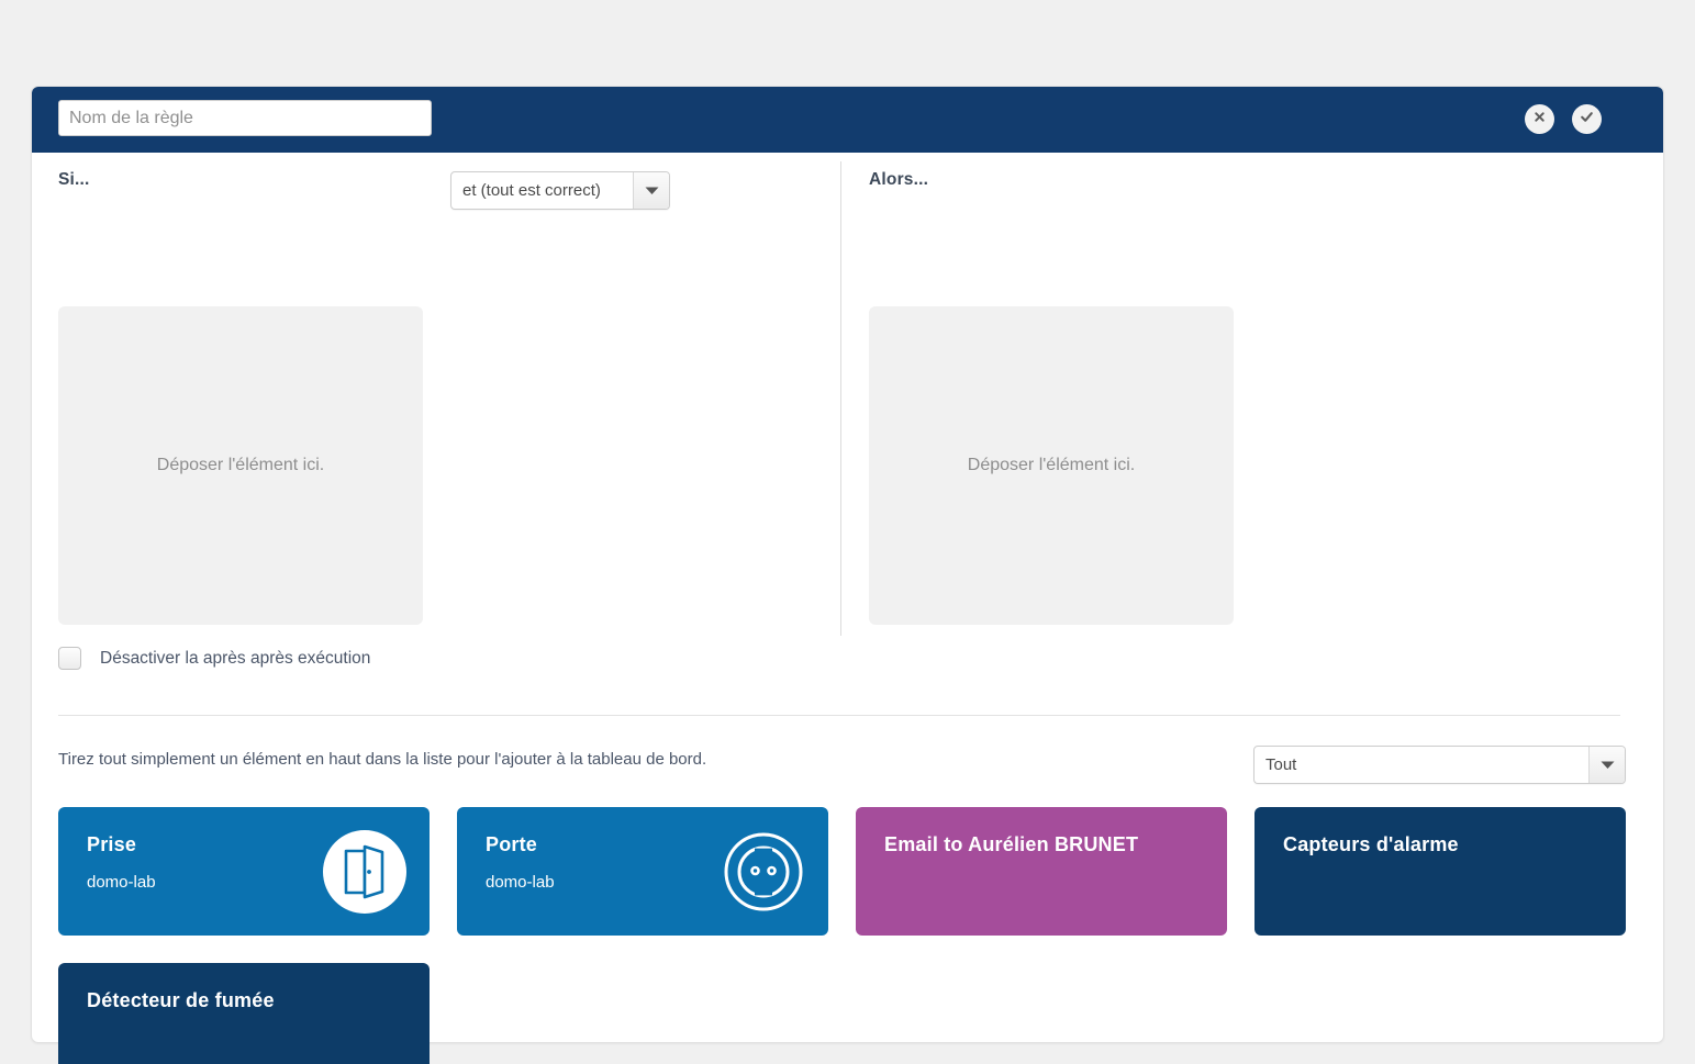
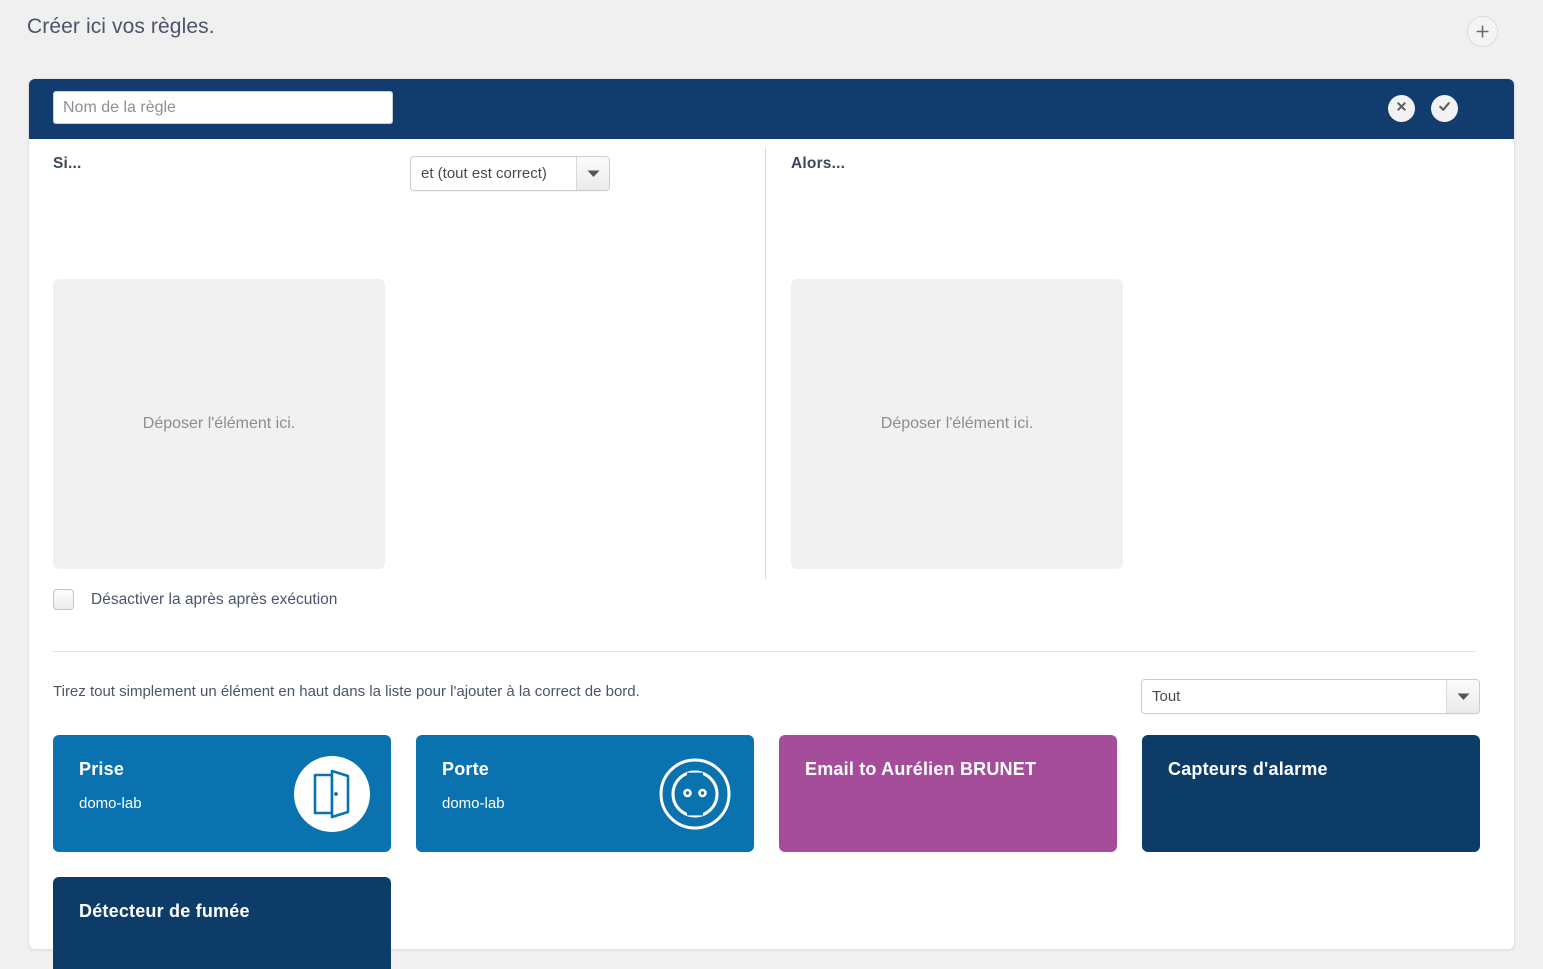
+ Créer ici vos règles.
  Nom de la règle
  Si...
  et (tout est correct)
  Alors...
  Déposer l'élément ici.
  Déposer l'élément ici.
  Désactiver la après après exécution
- Tirez tout simplement un élément en haut dans la liste pour l'ajouter à la tableau de bord.
+ Tirez tout simplement un élément en haut dans la liste pour l'ajouter à la correct de bord.
  Tout
  Prise
  domo-lab
  Porte
  domo-lab
  Email to Aurélien BRUNET
  Capteurs d'alarme
  Détecteur de fumée
